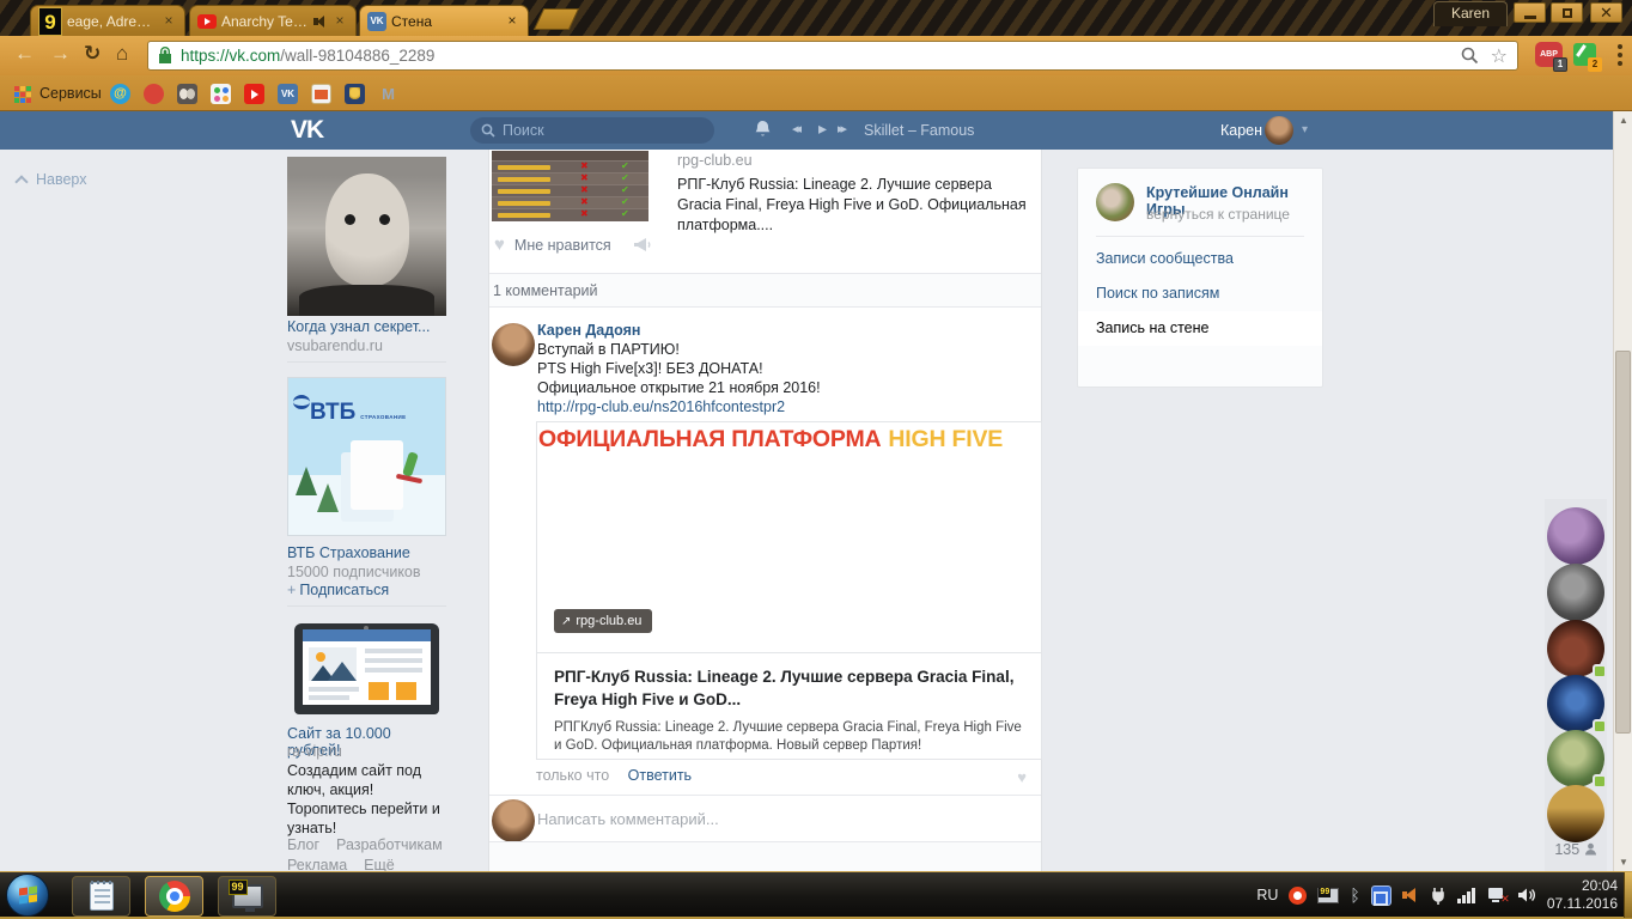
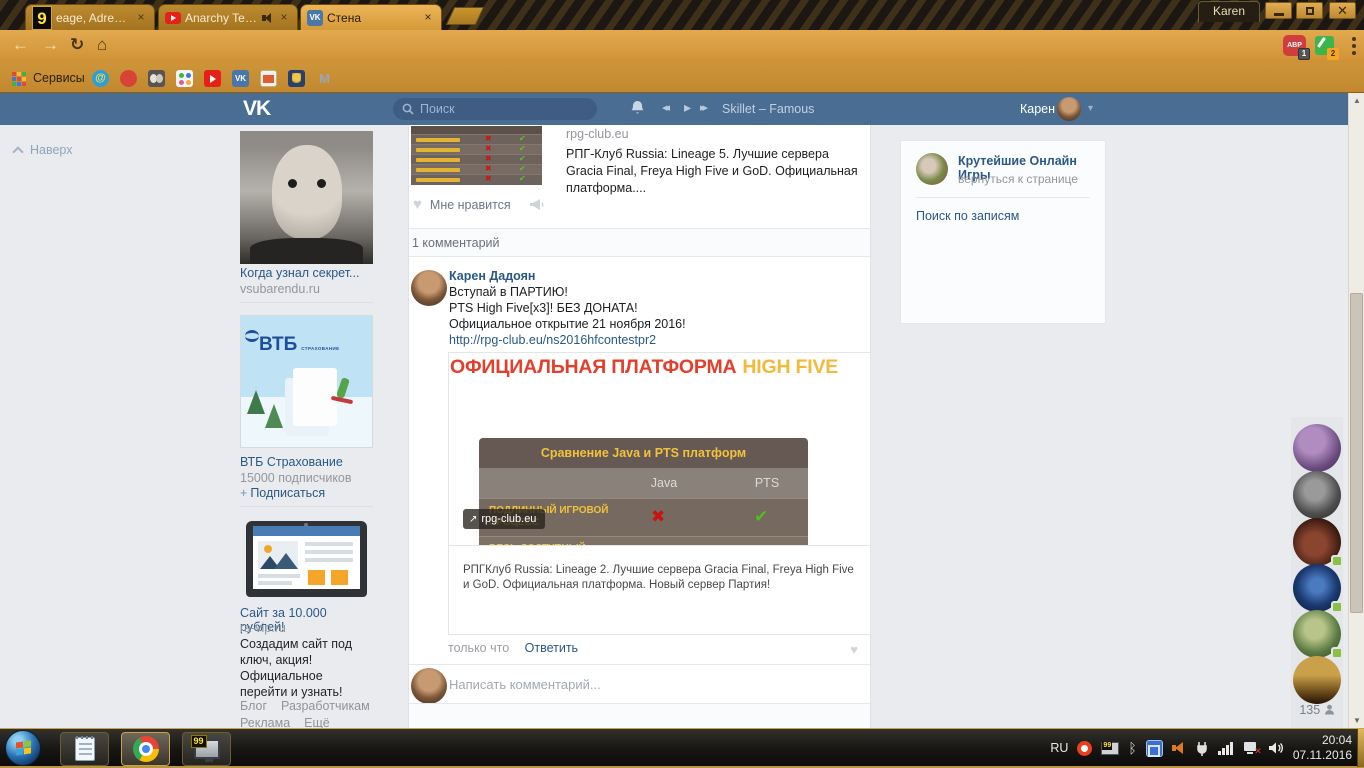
  9
  ×
  ×
  VK
  Стена
  ×
  Karen
  ✕
- https://vk.com
- /wall-98104886_2289
  1
  2
  Сервисы
  @
  VK
  M
  VK
  Поиск
  Skillet – Famous
  Карен
  Наверх
  Когда узнал секрет...
  vsubarendu.ru
  ВТБ
  ВТБ Страхование
  15000 подписчиков
  + Подписаться
  Сайт за 10.000 рублей!
  ra-vip.ru
- Создадим сайт под ключ, акция! Торопитесь перейти и узнать!
+ Создадим сайт под ключ, акция! Официальное перейти и узнать!
  Блог Разработчикам
  Реклама Ещё
  rpg-club.eu
- РПГ-Клуб Russia: Lineage 2. Лучшие сервера Gracia Final, Freya High Five и GoD. Официальная платформа....
+ РПГ-Клуб Russia: Lineage 5. Лучшие сервера Gracia Final, Freya High Five и GoD. Официальная платформа....
  Мне нравится
  1 комментарий
  Карен Дадоян
  Вступай в ПАРТИЮ!
  PTS High Five[x3]! БЕЗ ДОНАТА!
  Официальное открытие 21 ноября 2016!
  http://rpg-club.eu/ns2016hfcontestpr2
  ОФИЦИАЛЬНАЯ ПЛАТФОРМА HIGH FIVE
+ Сравнение Java и PTS платформ
+ Java
+ PTS
+ ПОДЛИННЫЙ ИГРОВОЙ ПРОЦЕСС
  rpg-club.eu
- РПГ-Клуб Russia: Lineage 2. Лучшие сервера Gracia Final, Freya High Five и GoD...
  РПГКлуб Russia: Lineage 2. Лучшие сервера Gracia Final, Freya High Five и GoD. Официальная платформа. Новый сервер Партия!
  только что Ответить
  Написать комментарий...
  Крутейшие Онлайн Игры
  вернуться к странице
- Записи сообщества
  Поиск по записям
- Запись на стене
  135
  99
  RU
  ✕
  20:04
  07.11.2016
